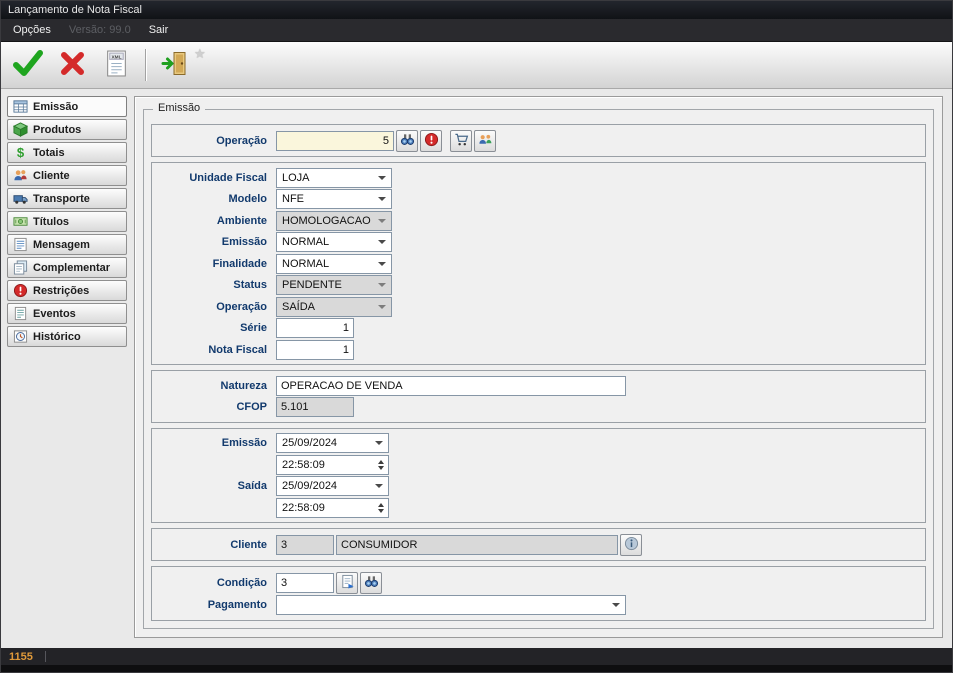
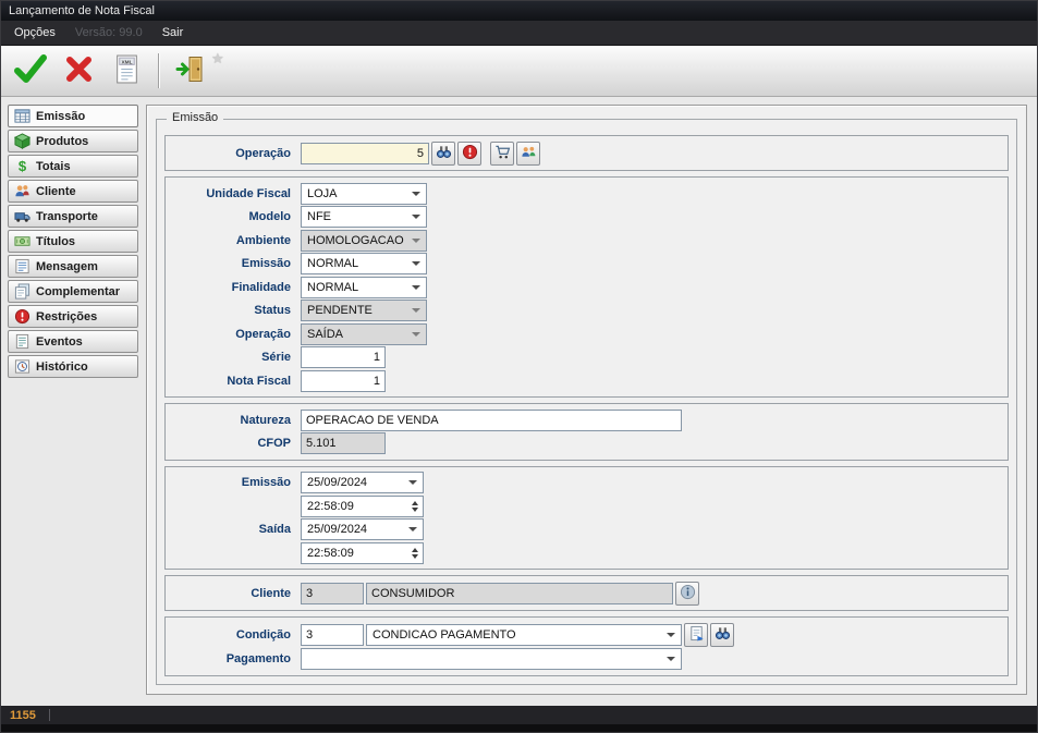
  Lançamento de Nota Fiscal
  Opções
  Versão: 99.0
  Sair
  ★
  Emissão
  Produtos
  $
  Totais
  Cliente
  Transporte
  Títulos
  Mensagem
  Complementar
  Restrições
  Eventos
  Histórico
  Emissão
  Operação
  5
  Unidade Fiscal
  LOJA
  Modelo
  NFE
  Ambiente
  HOMOLOGACAO
  Emissão
  NORMAL
  Finalidade
  NORMAL
  Status
  PENDENTE
  Operação
  SAÍDA
  Série
  1
  Nota Fiscal
  1
  Natureza
  OPERACAO DE VENDA
  CFOP
  5.101
  Emissão
  25/09/2024
  22:58:09
  Saída
  25/09/2024
  22:58:09
  Cliente
  3
  CONSUMIDOR
  Condição
  3
+ CONDICAO PAGAMENTO
  Pagamento
  1155
